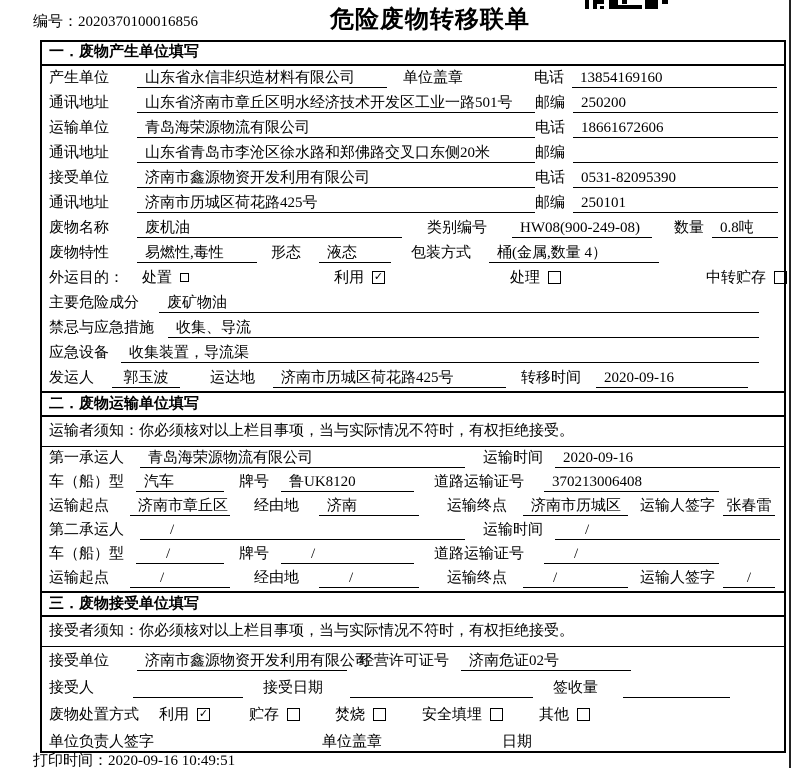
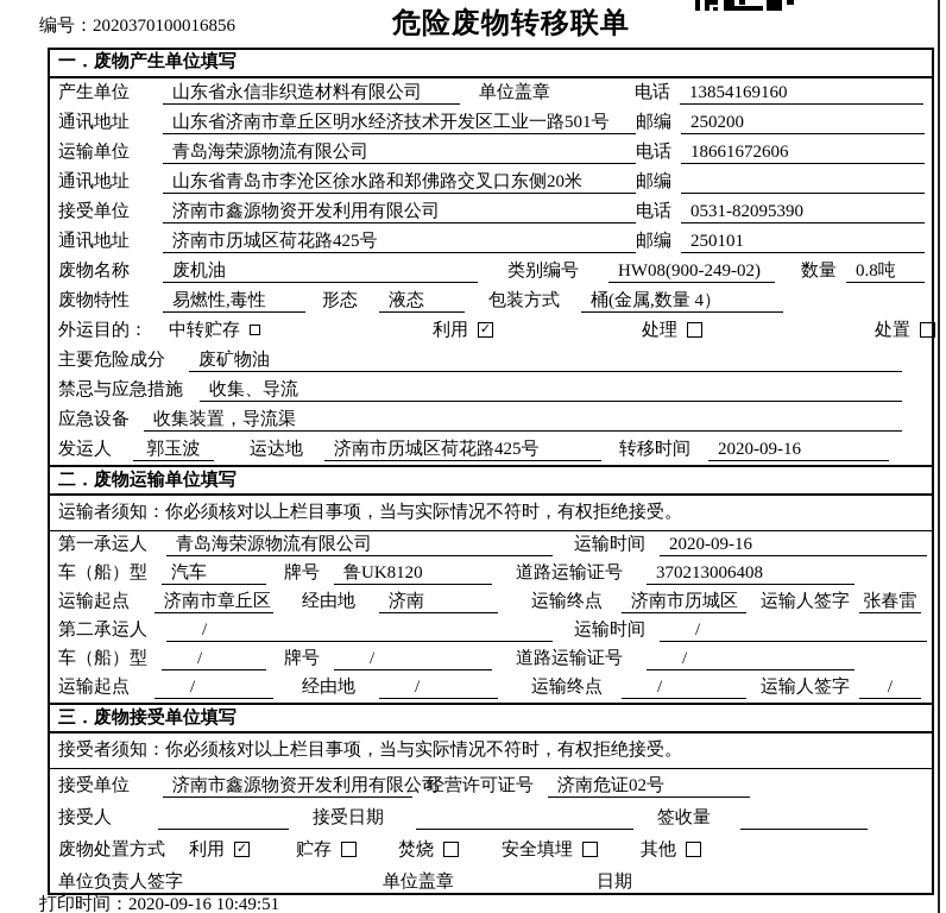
  编号：2020370100016856
  危险废物转移联单
  一．废物产生单位填写
  产生单位
  山东省永信非织造材料有限公司
  单位盖章
  电话
  13854169160
  通讯地址
  山东省济南市章丘区明水经济技术开发区工业一路501号
  邮编
  250200
  运输单位
  青岛海荣源物流有限公司
  电话
  18661672606
  通讯地址
  山东省青岛市李沧区徐水路和郑佛路交叉口东侧20米
  邮编
  接受单位
  济南市鑫源物资开发利用有限公司
  电话
  0531-82095390
  通讯地址
  济南市历城区荷花路425号
  邮编
  250101
  废物名称
  废机油
  类别编号
- HW08(900-249-08)
+ HW08(900-249-02)
  数量
  0.8吨
  废物特性
  易燃性,毒性
  形态
  液态
  包装方式
  桶(金属,数量 4）
  外运目的：
- 处置
+ 中转贮存
  利用
  ✓
  处理
- 中转贮存
+ 处置
  主要危险成分
  废矿物油
  禁忌与应急措施
  收集、导流
  应急设备
  收集装置，导流渠
  发运人
  郭玉波
  运达地
  济南市历城区荷花路425号
  转移时间
  2020-09-16
  二．废物运输单位填写
  运输者须知：你必须核对以上栏目事项，当与实际情况不符时，有权拒绝接受。
  第一承运人
  青岛海荣源物流有限公司
  运输时间
  2020-09-16
  车（船）型
  汽车
  牌号
  鲁UK8120
  道路运输证号
  370213006408
  运输起点
  济南市章丘区
  经由地
  济南
  运输终点
  济南市历城区
  运输人签字
  张春雷
  第二承运人
  /
  运输时间
  /
  车（船）型
  /
  牌号
  /
  道路运输证号
  /
  运输起点
  /
  经由地
  /
  运输终点
  /
  运输人签字
  /
  三．废物接受单位填写
  接受者须知：你必须核对以上栏目事项，当与实际情况不符时，有权拒绝接受。
  接受单位
  济南市鑫源物资开发利用有限公
  经营许可证号
  济南危证02号
  接受人
  接受日期
  签收量
  废物处置方式
  利用
  ✓
  贮存
  焚烧
  安全填埋
  其他
  单位负责人签字
  单位盖章
  日期
  打印时间：2020-09-16 10:49:51
